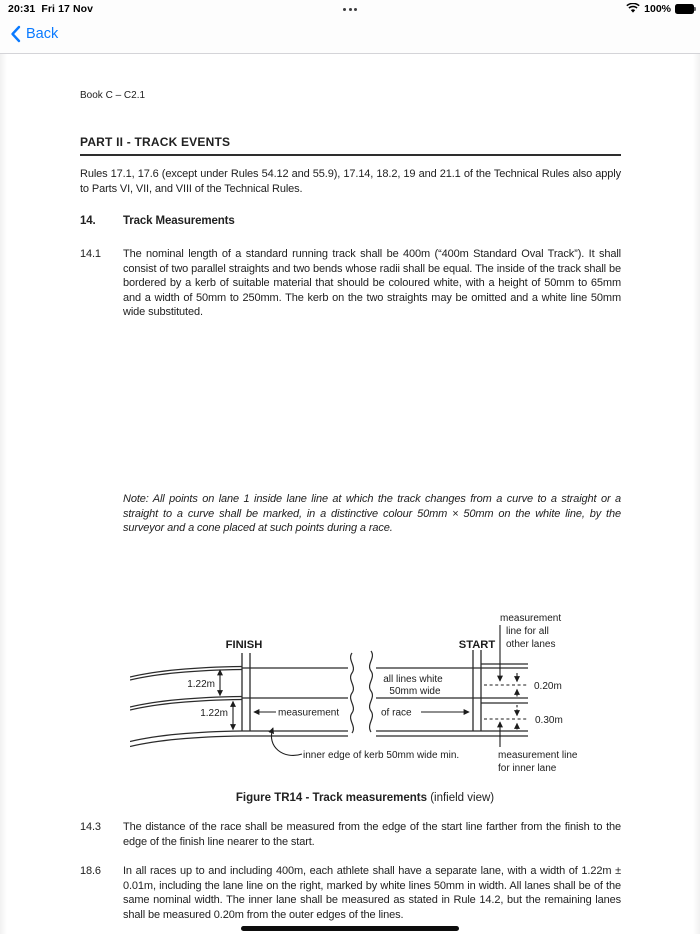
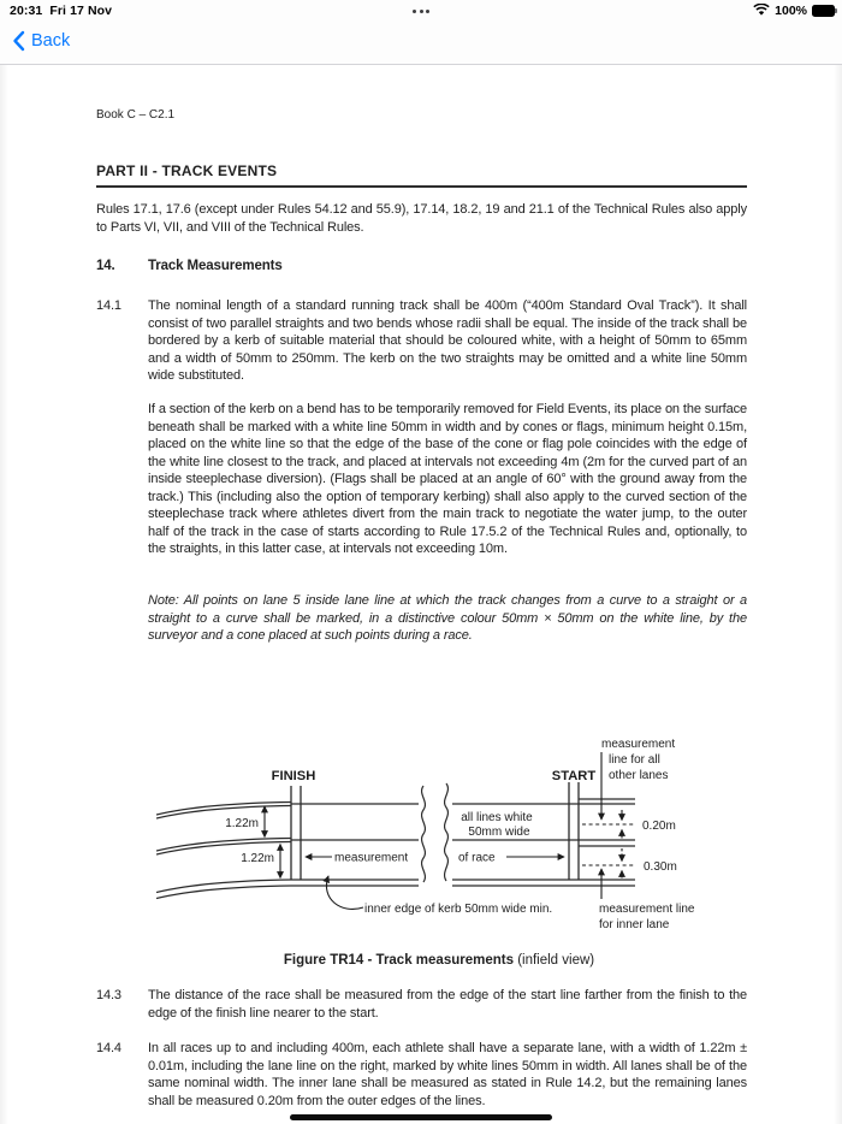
  20:31 Fri 17 Nov
  100%
  Back
  Book C – C2.1
  PART II - TRACK EVENTS
  Rules 17.1, 17.6 (except under Rules 54.12 and 55.9), 17.14, 18.2, 19 and 21.1 of the Technical Rules also apply to Parts VI, VII, and VIII of the Technical Rules.
  14.
  Track Measurements
  14.1
  The nominal length of a standard running track shall be 400m (“400m Standard Oval Track”). It shall consist of two parallel straights and two bends whose radii shall be equal. The inside of the track shall be bordered by a kerb of suitable material that should be coloured white, with a height of 50mm to 65mm and a width of 50mm to 250mm. The kerb on the two straights may be omitted and a white line 50mm wide substituted.
+ If a section of the kerb on a bend has to be temporarily removed for Field Events, its place on the surface beneath shall be marked with a white line 50mm in width and by cones or flags, minimum height 0.15m, placed on the white line so that the edge of the base of the cone or flag pole coincides with the edge of the white line closest to the track, and placed at intervals not exceeding 4m (2m for the curved part of an inside steeplechase diversion). (Flags shall be placed at an angle of 60° with the ground away from the track.) This (including also the option of temporary kerbing) shall also apply to the curved section of the steeplechase track where athletes divert from the main track to negotiate the water jump, to the outer half of the track in the case of starts according to Rule 17.5.2 of the Technical Rules and, optionally, to the straights, in this latter case, at intervals not exceeding 10m.
- Note: All points on lane 1 inside lane line at which the track changes from a curve to a straight or a straight to a curve shall be marked, in a distinctive colour 50mm × 50mm on the white line, by the surveyor and a cone placed at such points during a race.
+ Note: All points on lane 5 inside lane line at which the track changes from a curve to a straight or a straight to a curve shall be marked, in a distinctive colour 50mm × 50mm on the white line, by the surveyor and a cone placed at such points during a race.
  FINISH
  START
  measurement
  line for all
  other lanes
  1.22m
  1.22m
  all lines white
  50mm wide
  measurement
  of race
  0.20m
  0.30m
  inner edge of kerb 50mm wide min.
  measurement line
  for inner lane
  Figure TR14 - Track measurements (infield view)
  14.3
  The distance of the race shall be measured from the edge of the start line farther from the finish to the edge of the finish line nearer to the start.
- 18.6
+ 14.4
  In all races up to and including 400m, each athlete shall have a separate lane, with a width of 1.22m ± 0.01m, including the lane line on the right, marked by white lines 50mm in width. All lanes shall be of the same nominal width. The inner lane shall be measured as stated in Rule 14.2, but the remaining lanes shall be measured 0.20m from the outer edges of the lines.
